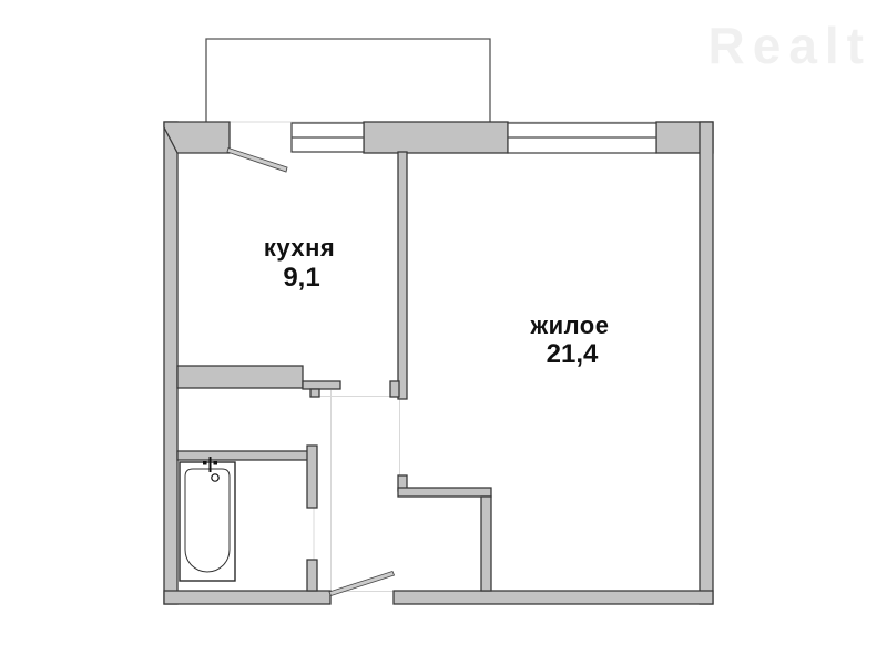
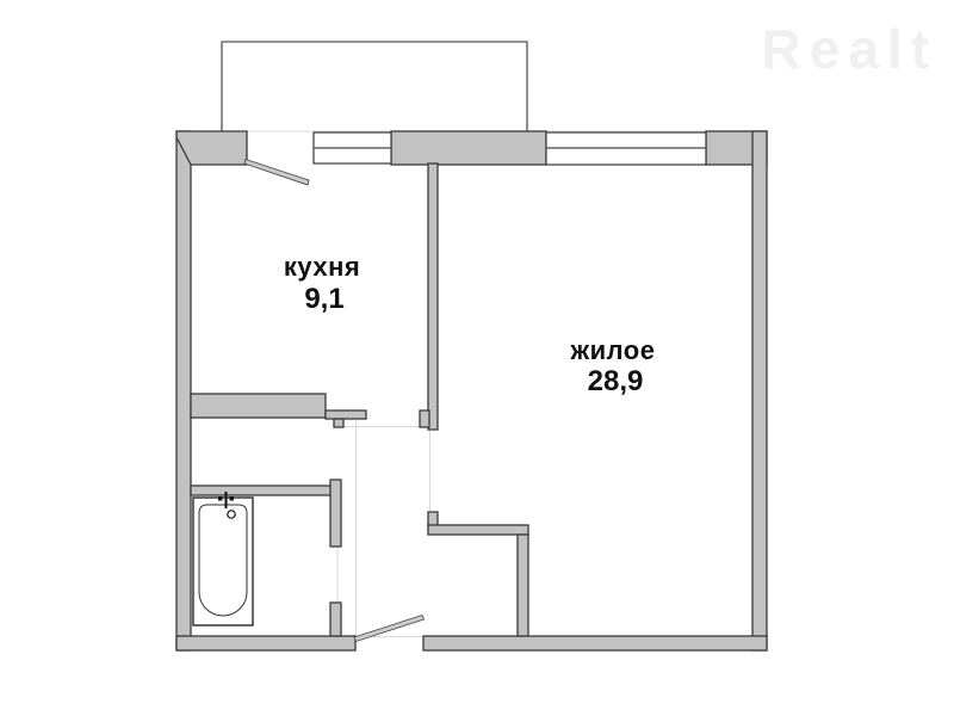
  кухня
  9,1
  жилое
- 21,4
+ 28,9
